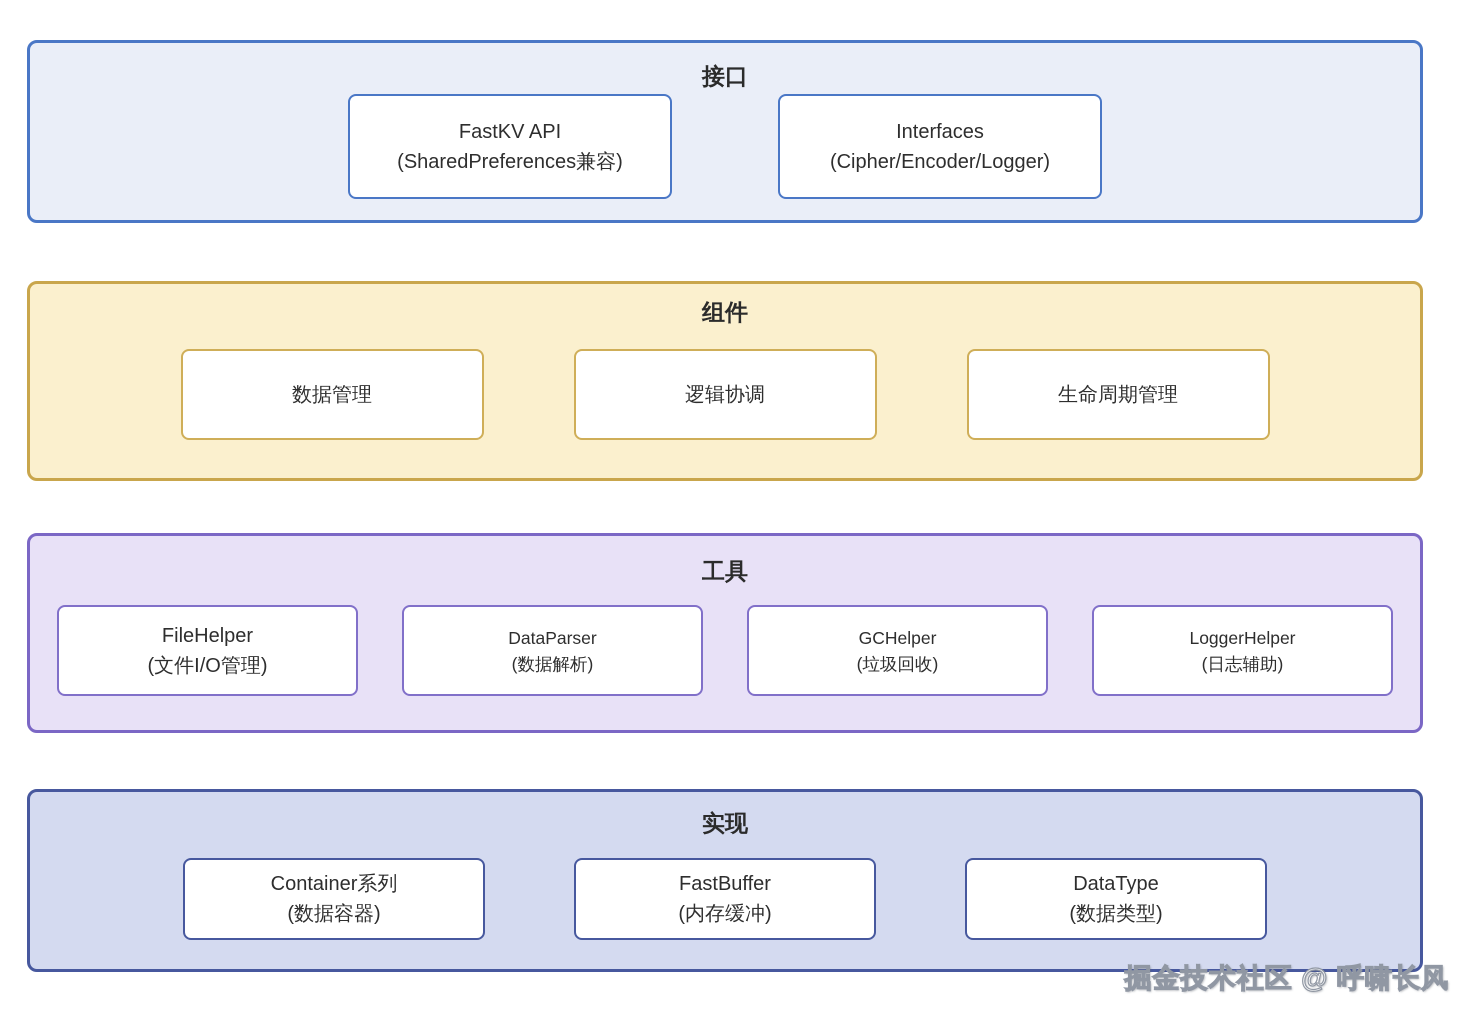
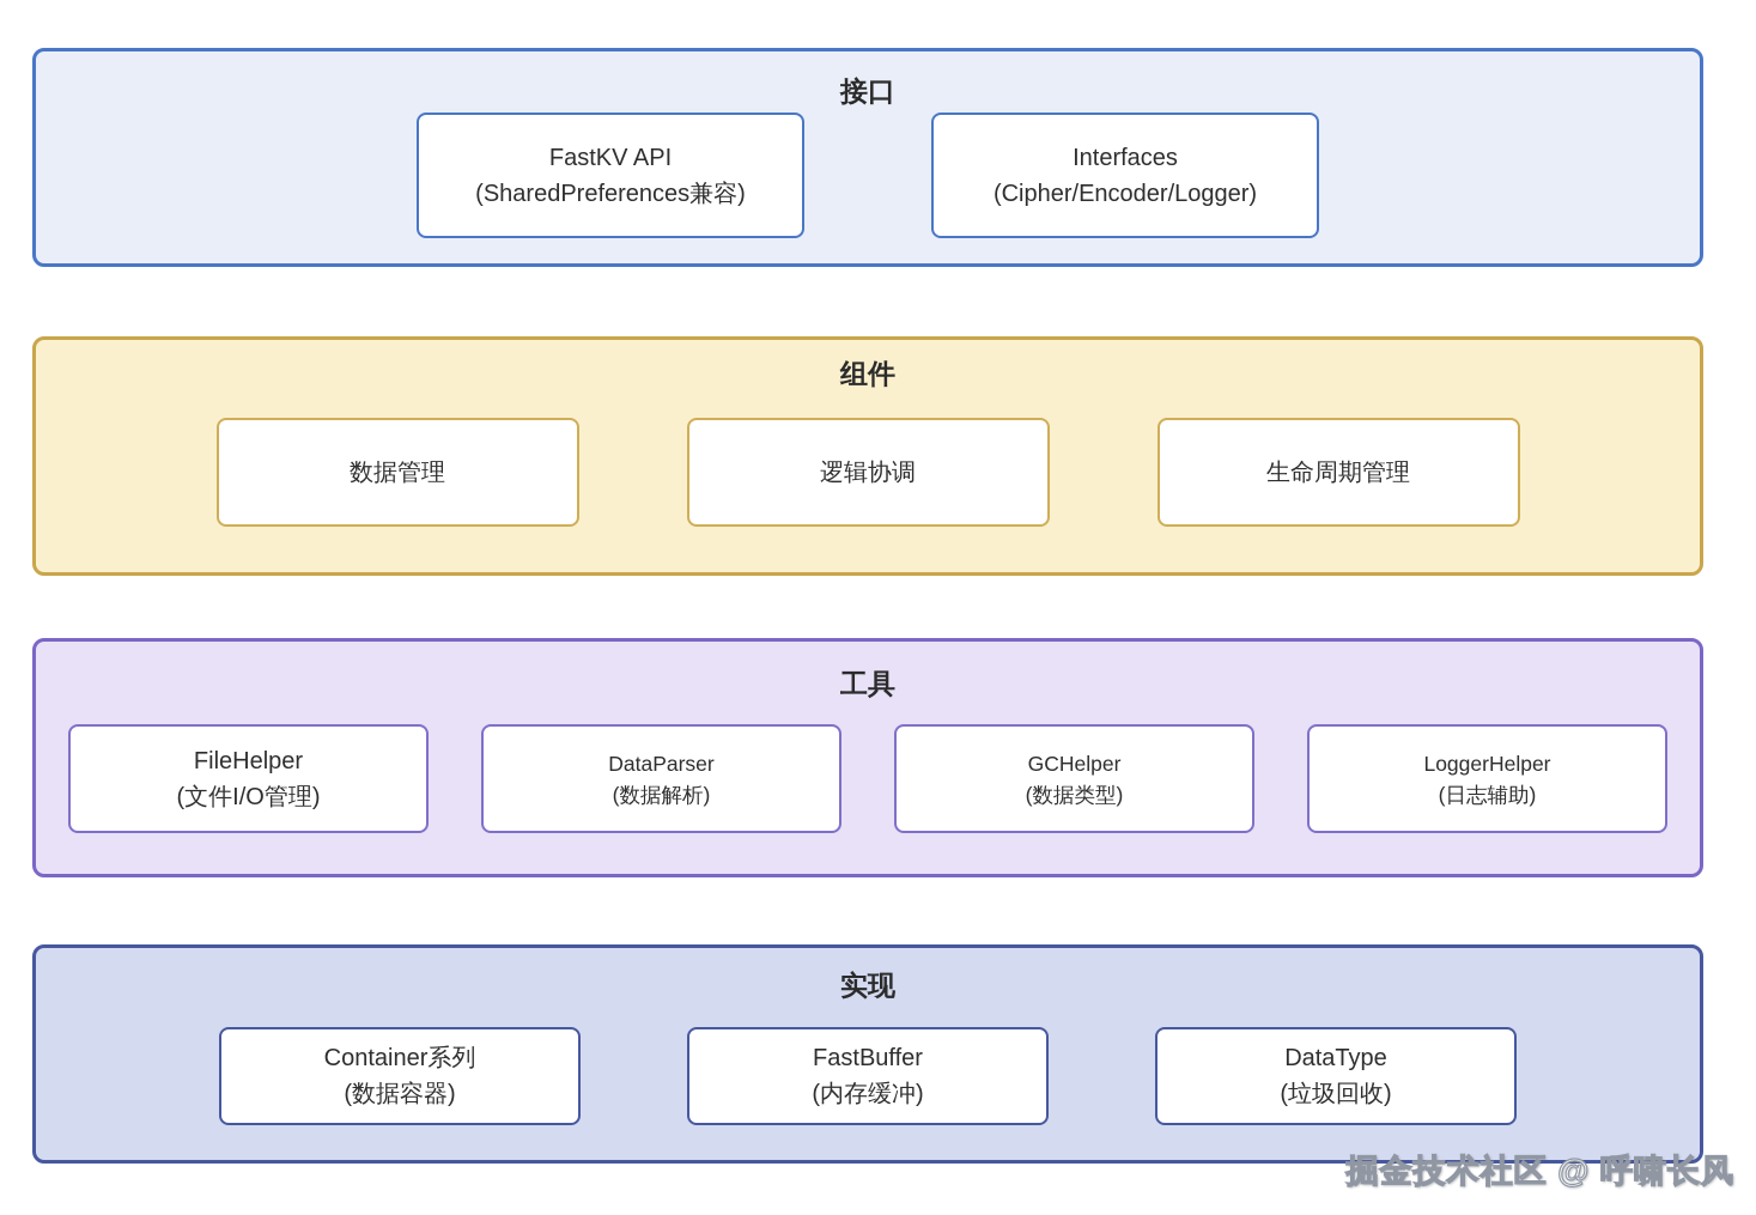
  接口
  FastKV API
  (SharedPreferences兼容)
  Interfaces
  (Cipher/Encoder/Logger)
  组件
  数据管理
  逻辑协调
  生命周期管理
  工具
  FileHelper
  (文件I/O管理)
  DataParser
  (数据解析)
  GCHelper
- (垃圾回收)
+ (数据类型)
  LoggerHelper
  (日志辅助)
  实现
  Container系列
  (数据容器)
  FastBuffer
  (内存缓冲)
  DataType
- (数据类型)
+ (垃圾回收)
  掘金技术社区 @ 呼啸长风
